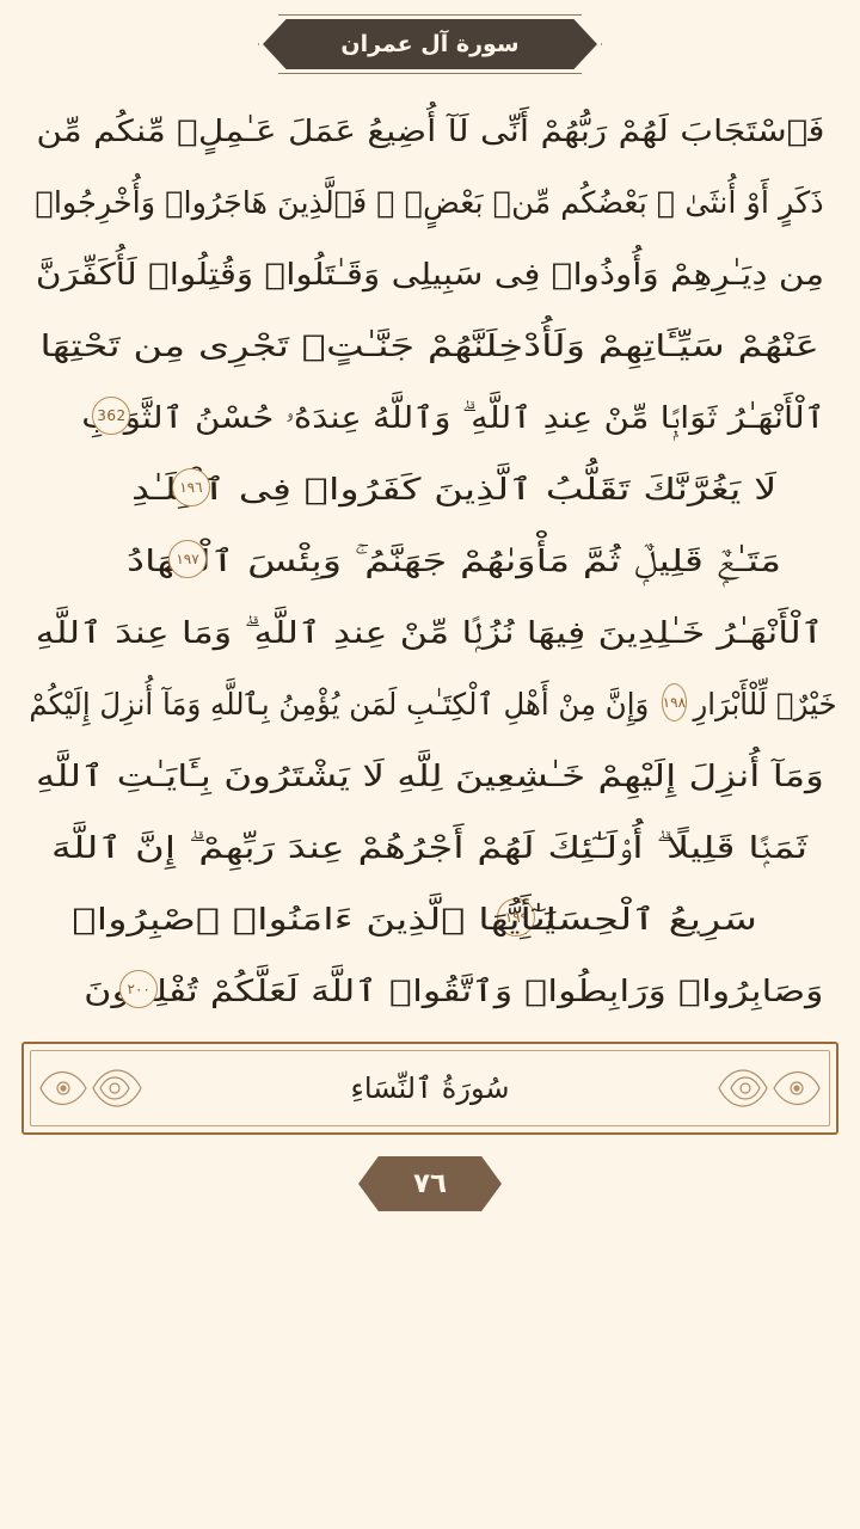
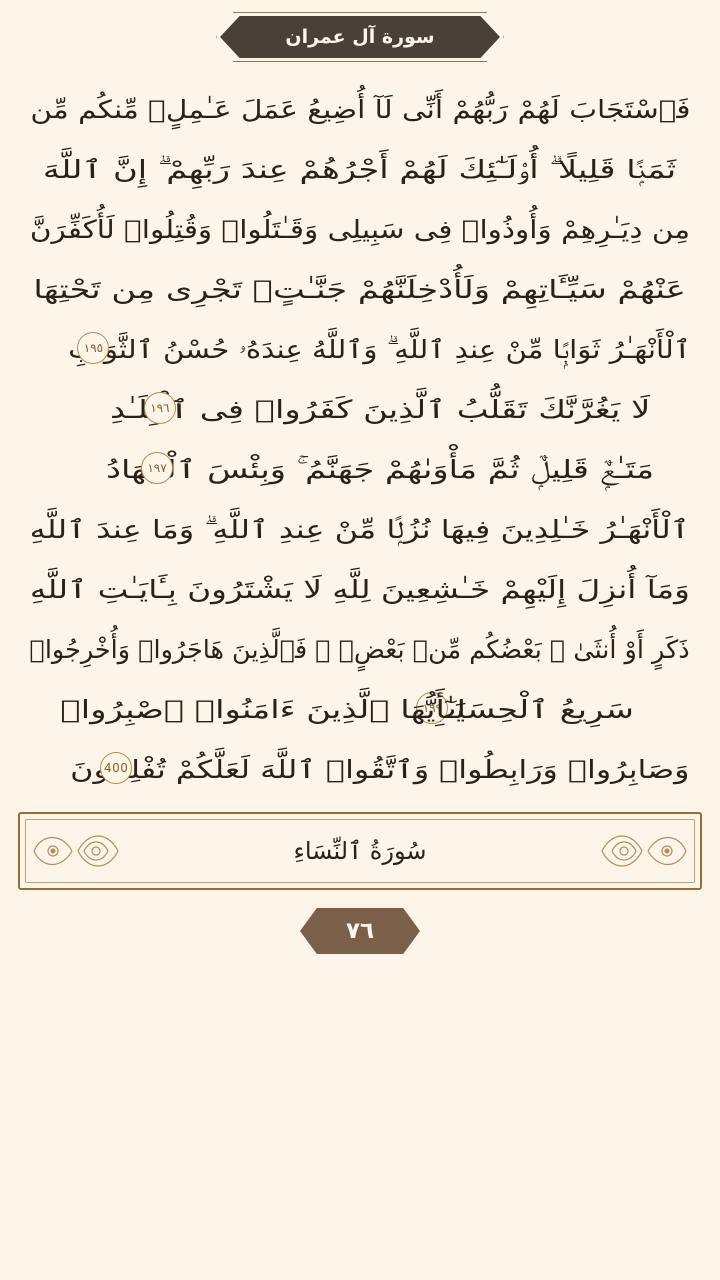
  سورة آل عمران
  فَٱسْتَجَابَ لَهُمْ رَبُّهُمْ أَنِّى لَآ أُضِيعُ عَمَلَ عَـٰمِلٍۢ مِّنكُم مِّن
- ذَكَرٍ أَوْ أُنثَىٰ ۖ بَعْضُكُم مِّنۢ بَعْضٍۢ ۖ فَٱلَّذِينَ هَاجَرُوا۟ وَأُخْرِجُوا۟
+ ثَمَنًۭا قَلِيلًا ۗ أُو۟لَـٰٓئِكَ لَهُمْ أَجْرُهُمْ عِندَ رَبِّهِمْ ۗ إِنَّ ٱللَّهَ
  مِن دِيَـٰرِهِمْ وَأُوذُوا۟ فِى سَبِيلِى وَقَـٰتَلُوا۟ وَقُتِلُوا۟ لَأُكَفِّرَنَّ
  عَنْهُمْ سَيِّـَٔاتِهِمْ وَلَأُدْخِلَنَّهُمْ جَنَّـٰتٍۢ تَجْرِى مِن تَحْتِهَا
  ٱلْأَنْهَـٰرُ ثَوَابًۭا مِّنْ عِندِ ٱللَّهِ ۗ وَٱللَّهُ عِندَهُۥ حُسْنُ ٱلثَّوَ
- 362
+ ١٩٥
  لَا يَغُرَّنَّكَ تَقَلُّبُ ٱلَّذِينَ كَفَرُوا۟ فِى ٱلَـٰدِ
  ١٩٦
  مَتَـٰعٌۭ قَلِيلٌۭ ثُمَّ مَأْوَىٰهُمْ جَهَنَّمُ ۚ وَبِئْسَ ٱهَادُ
  ١٩٧
  ٱلْأَنْهَـٰرُ خَـٰلِدِينَ فِيهَا نُزُلًۭا مِّنْ عِندِ ٱللَّهِ ۗ وَمَا عِندَ ٱللَّهِ
- خَيْرٌۭ لِّلْأَبْرَارِ
- ١٩٨
- وَإِنَّ مِنْ أَهْلِ ٱلْكِتَـٰبِ لَمَن يُؤْمِنُ بِٱللَّهِ وَمَآ أُنزِلَ إِلَيْكُمْ
  وَمَآ أُنزِلَ إِلَيْهِمْ خَـٰشِعِينَ لِلَّهِ لَا يَشْتَرُونَ بِـَٔايَـٰتِ ٱللَّهِ
- ثَمَنًۭا قَلِيلًا ۗ أُو۟لَـٰٓئِكَ لَهُمْ أَجْرُهُمْ عِندَ رَبِّهِمْ ۗ إِنَّ ٱللَّهَ
+ ذَكَرٍ أَوْ أُنثَىٰ ۖ بَعْضُكُم مِّنۢ بَعْضٍۢ ۖ فَٱلَّذِينَ هَاجَرُوا۟ وَأُخْرِجُوا۟
  سَرِيعُ ٱلْحِسَا
  ١٩٩
  يَـٰٓأَيُّهَا ٱلَّذِينَ ءَامَنُوا۟ ٱصْبِرُوا۟
  وَصَابِرُوا۟ وَرَابِطُوا۟ وَٱتَّقُوا۟ ٱللَّهَ لَعَلَّكُمْ تُفْلِنَ
- ٢٠٠
+ 400
  سُورَةُ ٱلنِّسَاءِ
  ٧٦
